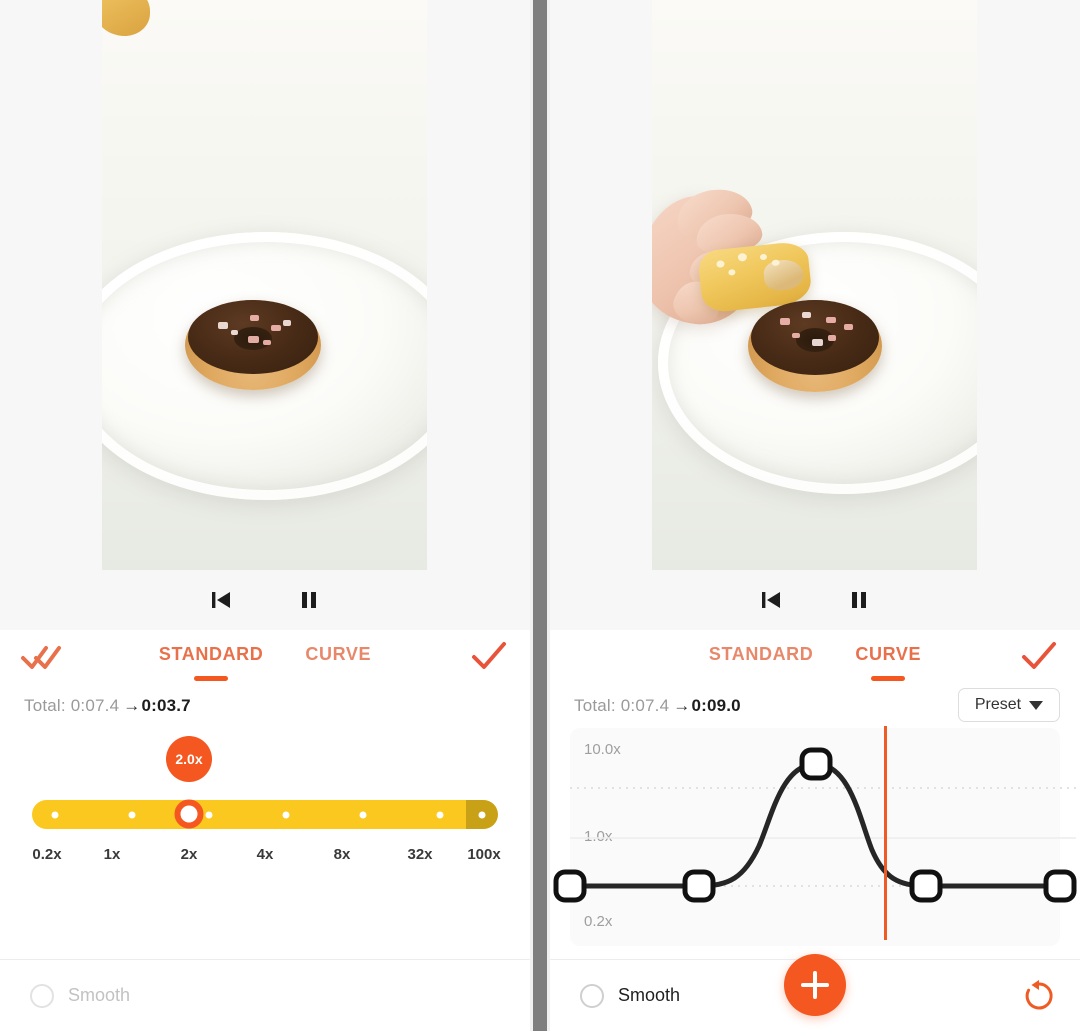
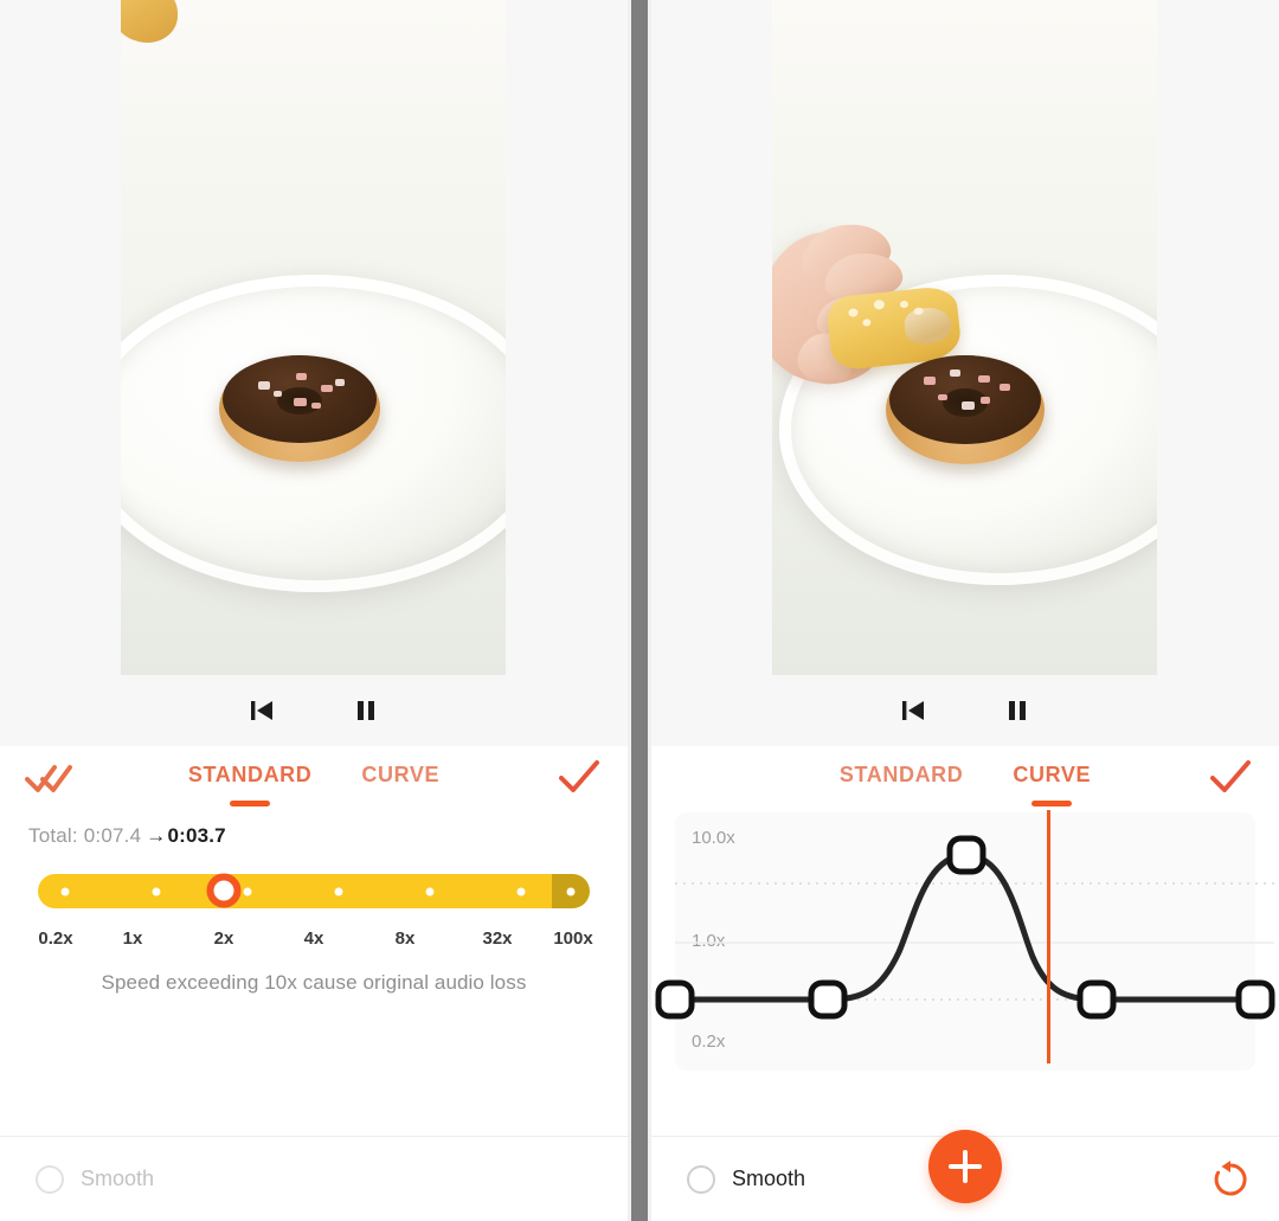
  STANDARD
  CURVE
  Total: 0:07.4 →0:03.7
- 2.0x
  0.2x
  1x
  2x
  4x
  8x
  32x
  100x
+ Speed exceeding 10x cause original audio loss
  Smooth
  STANDARD
  CURVE
- Total: 0:07.4 →0:09.0
- Preset
  10.0x
  1.0x
  0.2x
  Smooth
